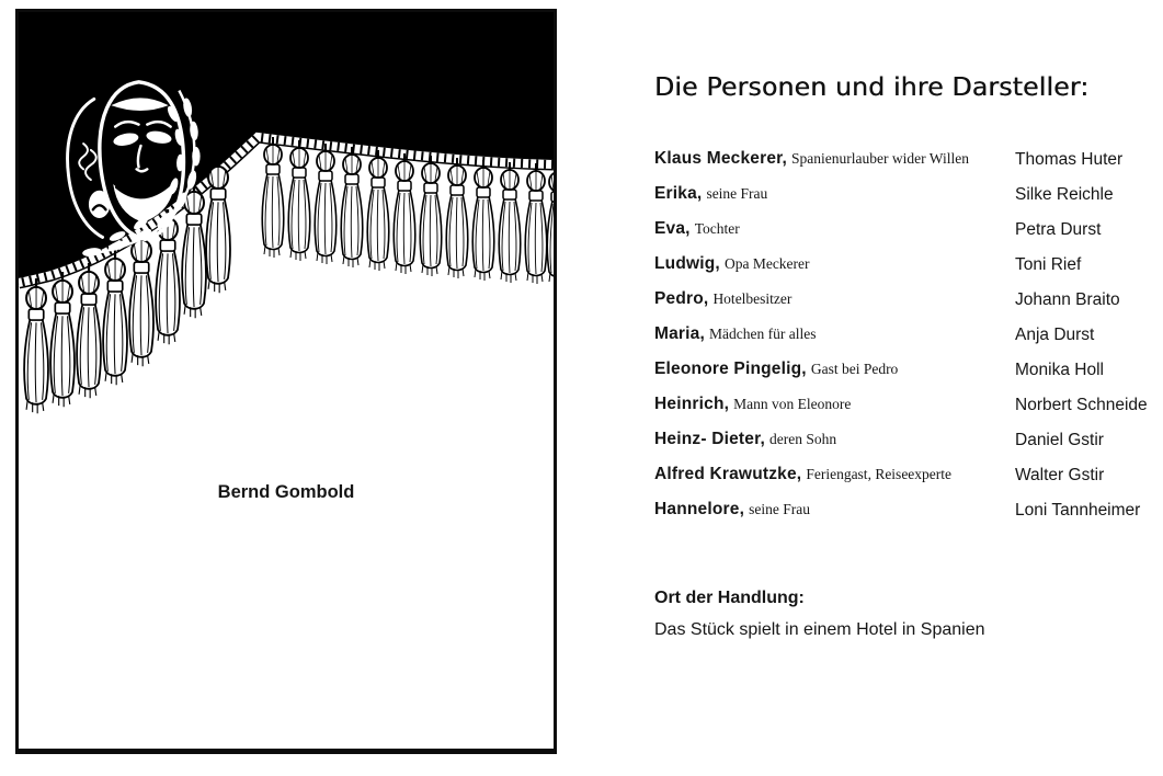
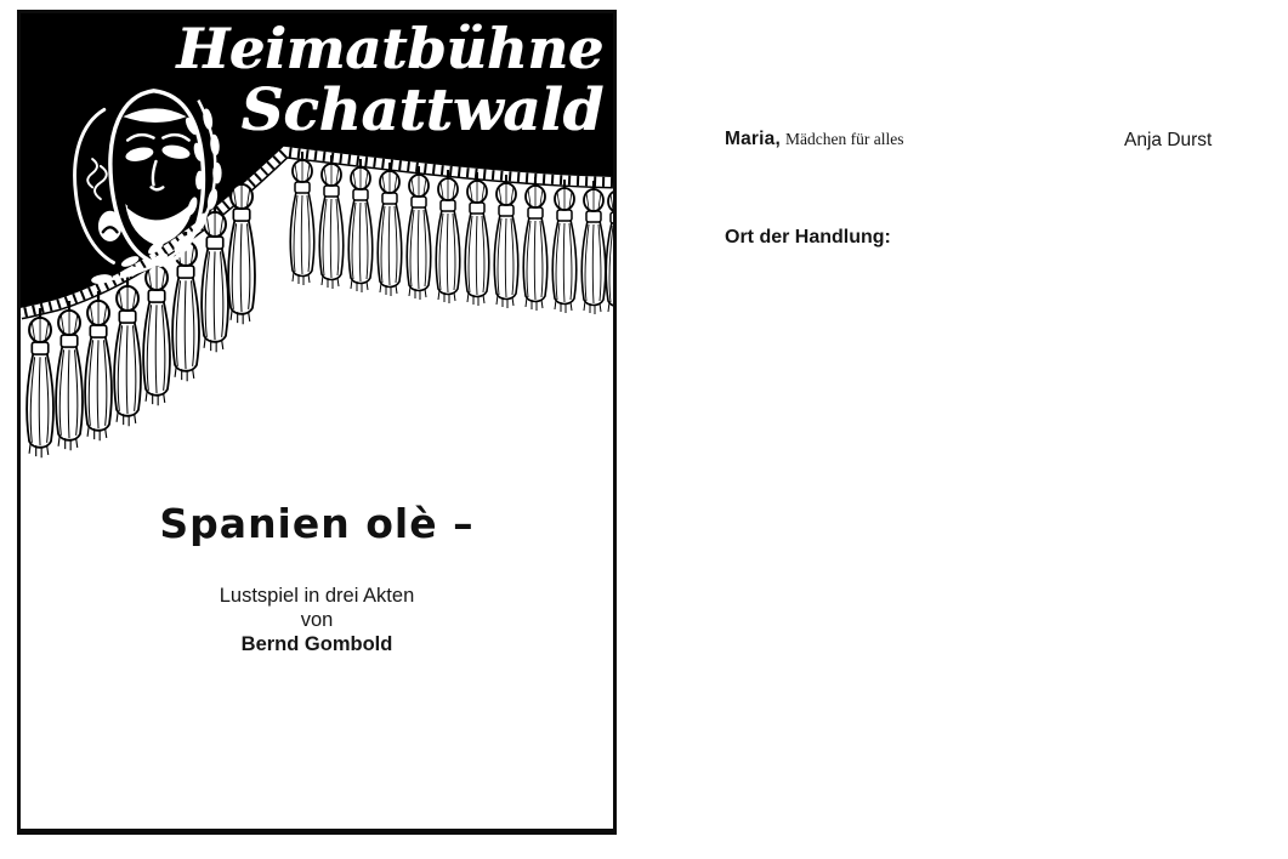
+ Heimatbühne
+ Schattwald
+ Spanien olè –
+ Lustspiel in drei Akten
+ von
  Bernd Gombold
- Die Personen und ihre Darsteller:
- Klaus Meckerer, Spanienurlauber wider Willen
- Thomas Huter
- Erika, seine Frau
- Silke Reichle
- Eva, Tochter
- Petra Durst
- Ludwig, Opa Meckerer
- Toni Rief
- Pedro, Hotelbesitzer
- Johann Braito
  Maria, Mädchen für alles
  Anja Durst
- Eleonore Pingelig, Gast bei Pedro
- Monika Holl
- Heinrich, Mann von Eleonore
- Norbert Schneide
- Heinz- Dieter, deren Sohn
- Daniel Gstir
- Alfred Krawutzke, Feriengast, Reiseexperte
- Walter Gstir
- Hannelore, seine Frau
- Loni Tannheimer
  Ort der Handlung:
- Das Stück spielt in einem Hotel in Spanien
